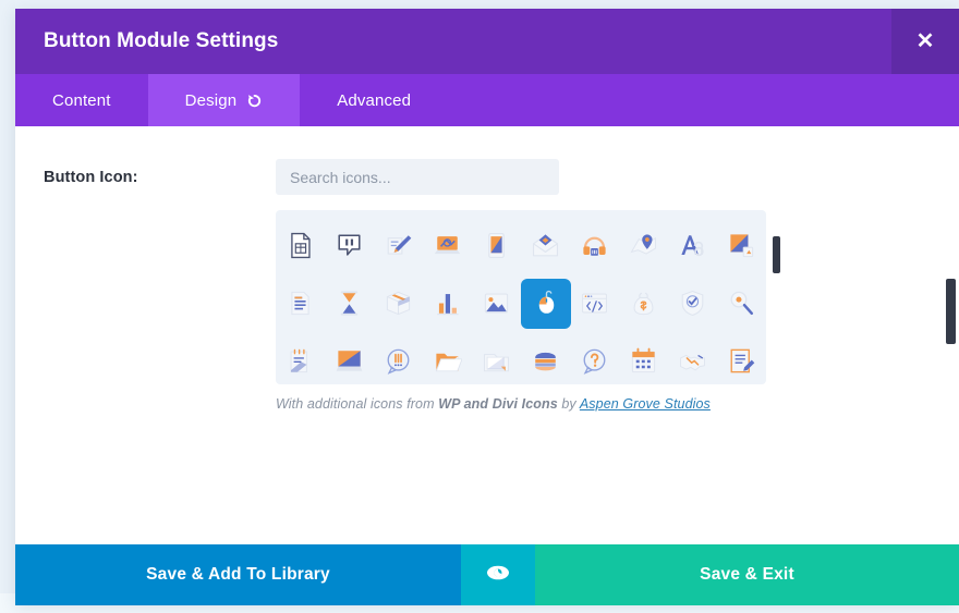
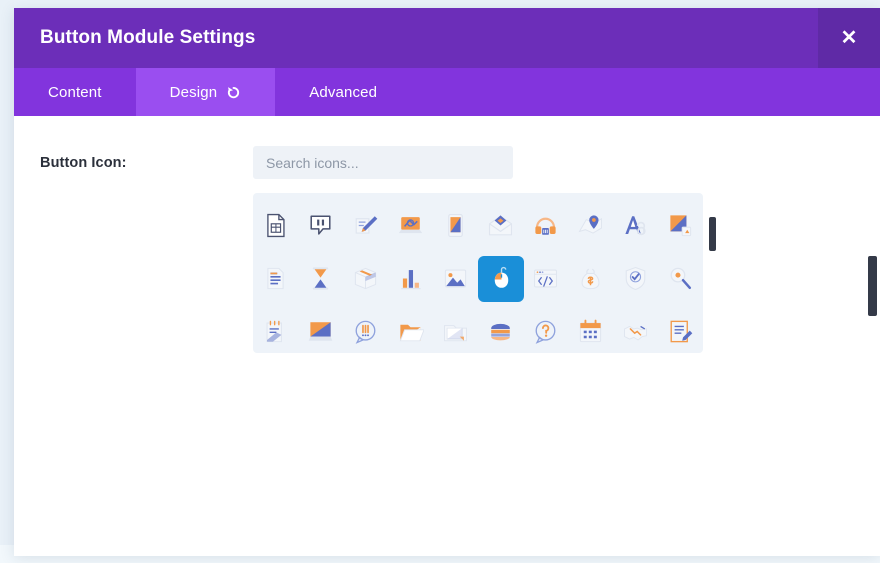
  Button Module Settings
  ✕
  Content
  Design
  Advanced
  Button Icon:
  Search icons...
- With additional icons from WP and Divi Icons by Aspen Grove Studios
- Save & Add To Library
- Save & Exit
